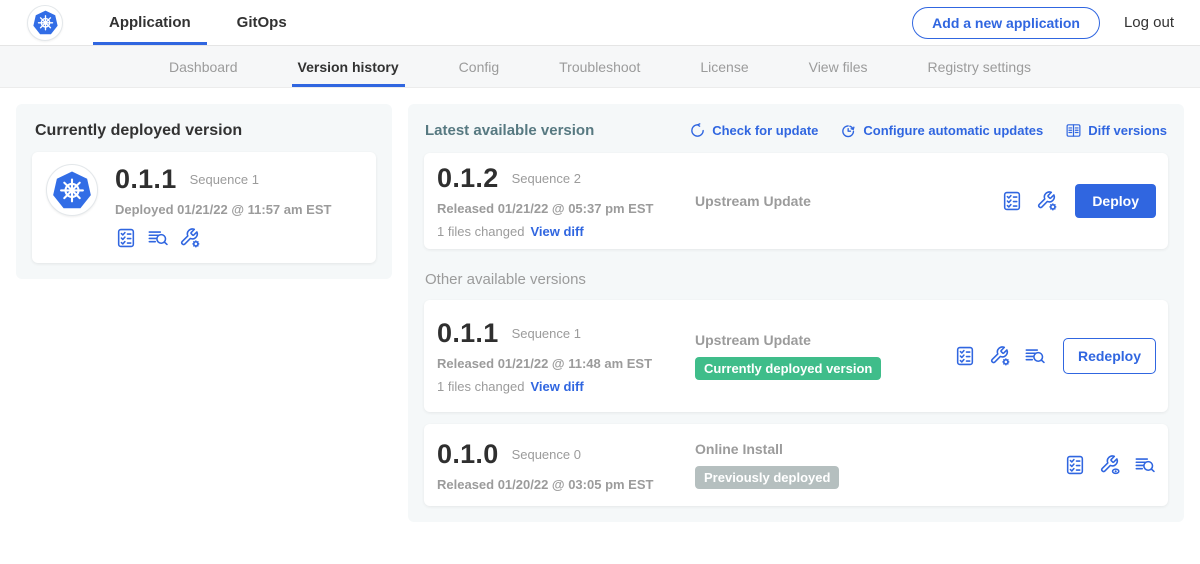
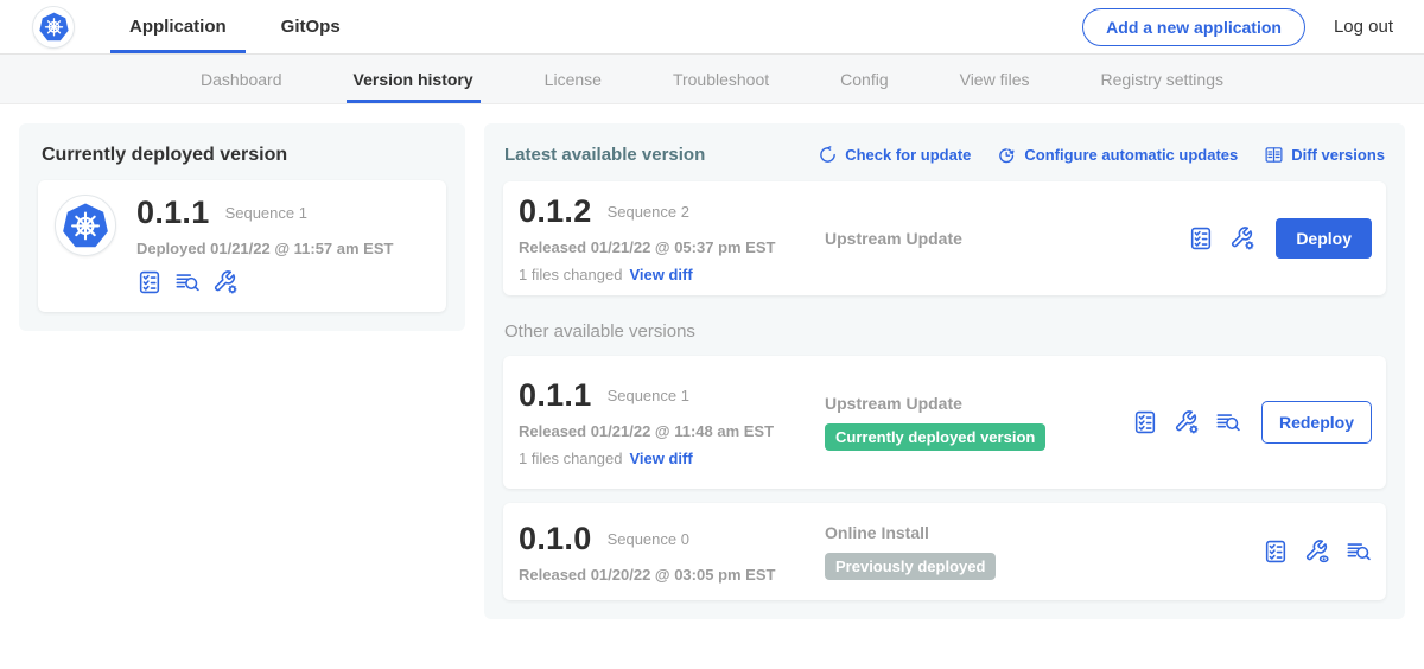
  Application
  GitOps
  Add a new application
  Log out
  Dashboard
  Version history
- Config
+ License
  Troubleshoot
- License
+ Config
  View files
  Registry settings
  Currently deployed version
  0.1.1
  Sequence 1
  Deployed 01/21/22 @ 11:57 am EST
  Latest available version
  Check for update
  Configure automatic updates
  Diff versions
  0.1.2
  Sequence 2
  Released 01/21/22 @ 05:37 pm EST
  1 files changed View diff
  Upstream Update
  Deploy
  Other available versions
  0.1.1
  Sequence 1
  Released 01/21/22 @ 11:48 am EST
  1 files changed View diff
  Upstream Update
  Currently deployed version
  Redeploy
  0.1.0
  Sequence 0
  Released 01/20/22 @ 03:05 pm EST
  Online Install
  Previously deployed
